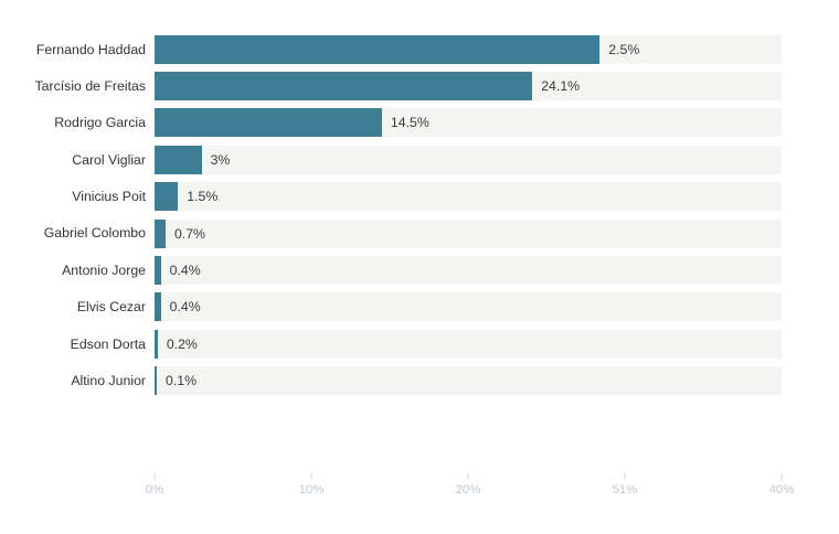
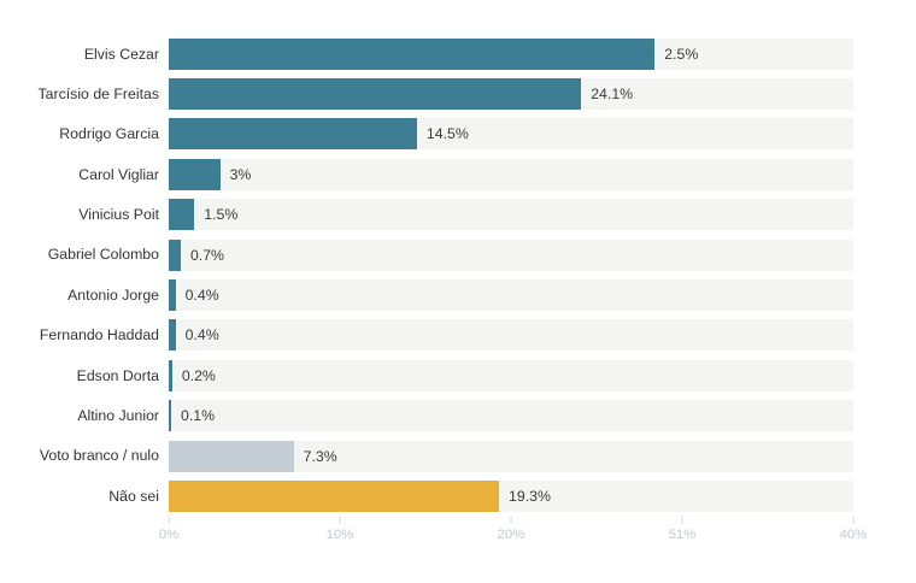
- Fernando Haddad
+ Elvis Cezar
  2.5%
  Tarcísio de Freitas
  24.1%
  Rodrigo Garcia
  14.5%
  Carol Vigliar
  3%
  Vinicius Poit
  1.5%
  Gabriel Colombo
  0.7%
  Antonio Jorge
  0.4%
- Elvis Cezar
+ Fernando Haddad
  0.4%
  Edson Dorta
  0.2%
  Altino Junior
  0.1%
+ Voto branco / nulo
+ 7.3%
+ Não sei
+ 19.3%
  0%
  10%
  20%
  51%
  40%
